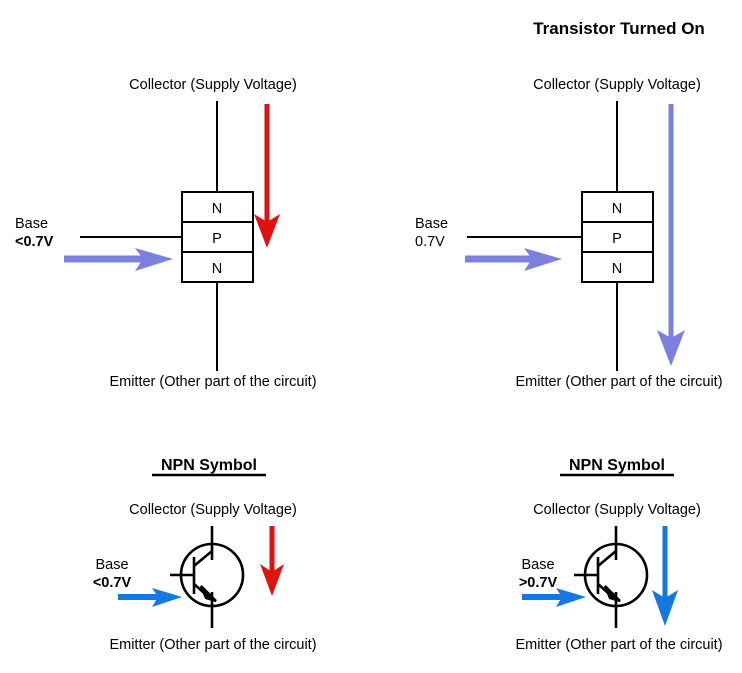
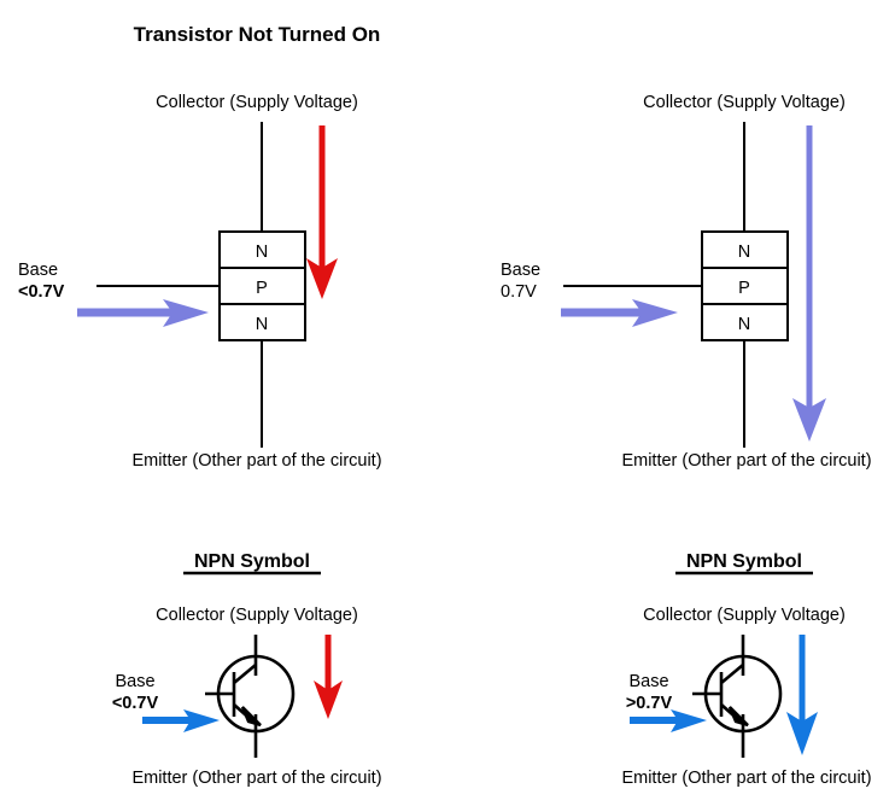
+ Transistor Not Turned On
  Collector (Supply Voltage)
  N
  P
  N
  Base
  <0.7V
  Emitter (Other part of the circuit)
- Transistor Turned On
  Collector (Supply Voltage)
  N
  P
  N
  Base
  0.7V
  Emitter (Other part of the circuit)
  NPN Symbol
  Collector (Supply Voltage)
  Base
  <0.7V
  Emitter (Other part of the circuit)
  NPN Symbol
  Collector (Supply Voltage)
  Base
  >0.7V
  Emitter (Other part of the circuit)
